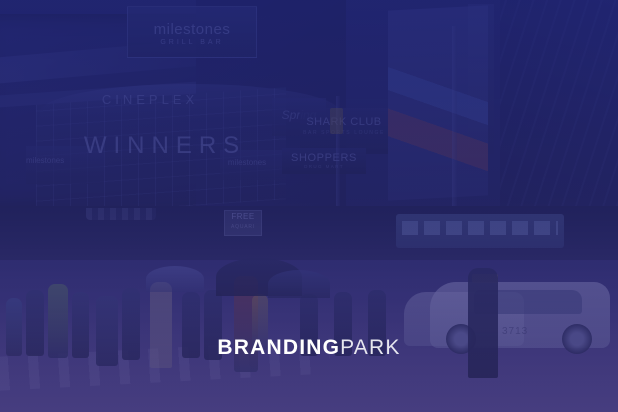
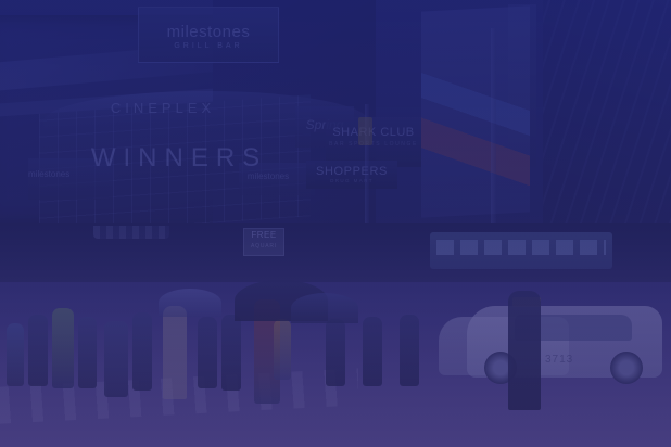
- BRANDINGPARK
